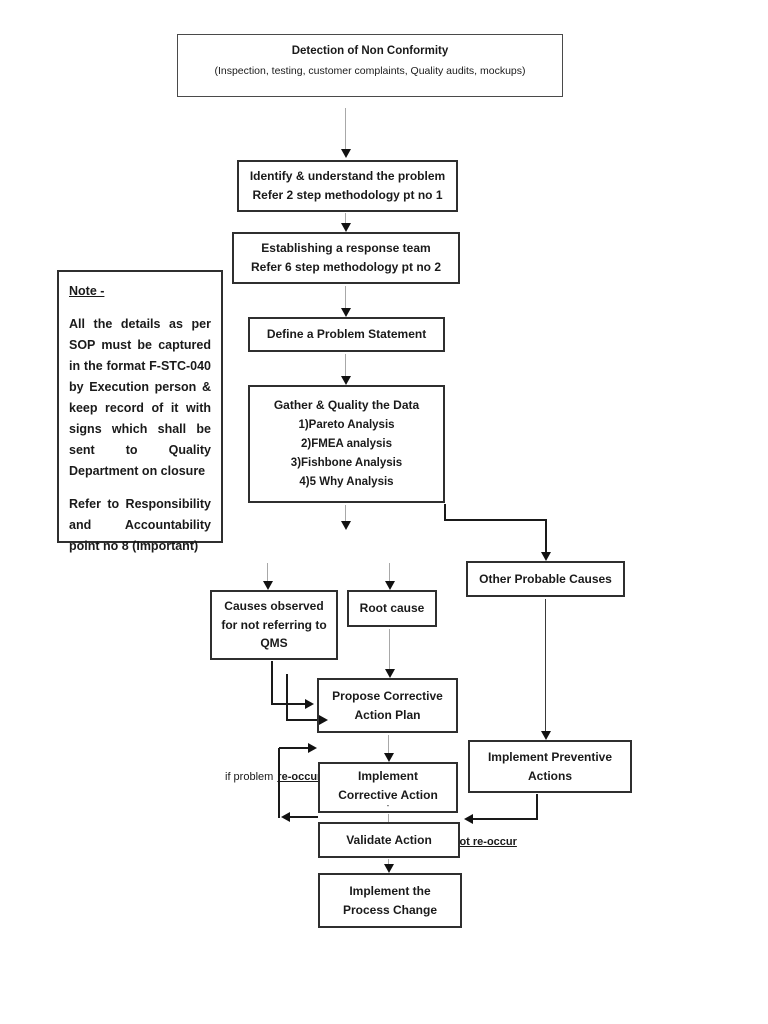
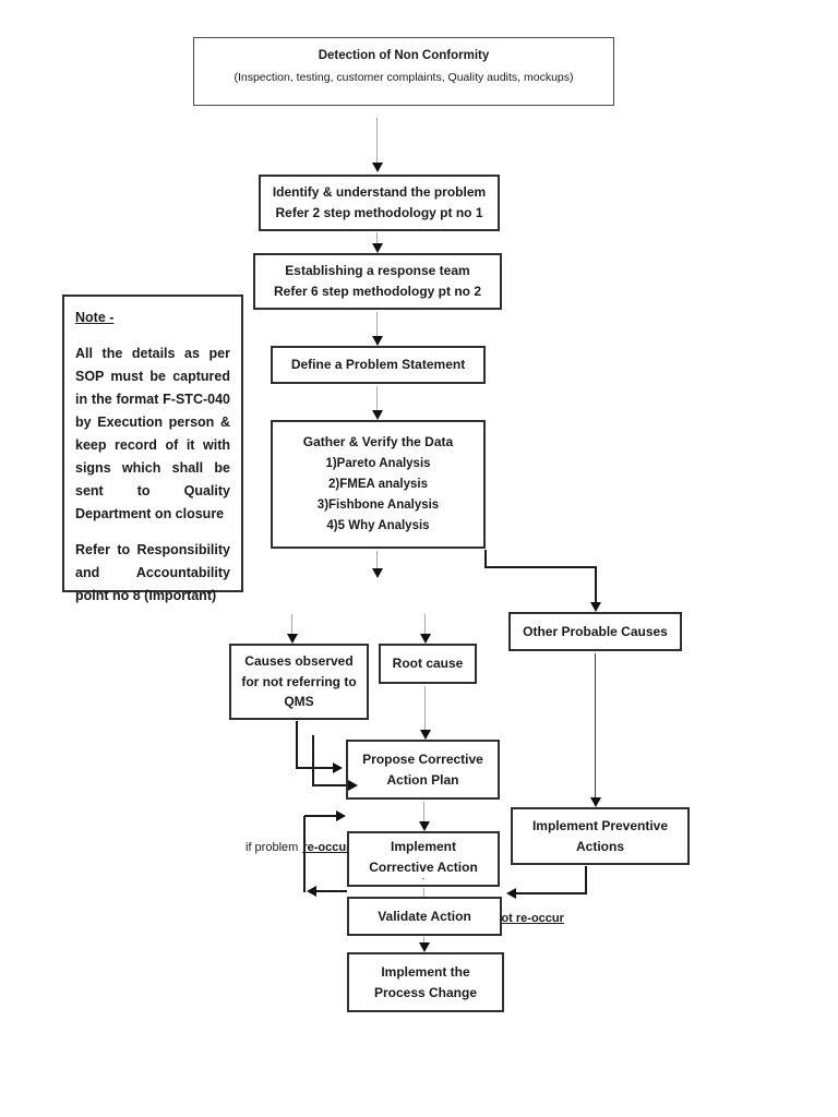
  Detection of Non Conformity
  (Inspection, testing, customer complaints, Quality audits, mockups)
  Identify & understand the problem
  Refer 2 step methodology pt no 1
  Establishing a response team
  Refer 6 step methodology pt no 2
  Define a Problem Statement
- Gather & Quality the Data
+ Gather & Verify the Data
  1)Pareto Analysis
  2)FMEA analysis
  3)Fishbone Analysis
  4)5 Why Analysis
  Causes observed for not referring to QMS
  Root cause
  Other Probable Causes
  Propose Corrective
  Action Plan
  Implement
  Corrective Action
  -
  Implement Preventive
  Actions
  Validate Action
  Implement the
  Process Change
  Note -
  All the details as per SOP must be captured in the format F-STC-040 by Execution person & keep record of it with signs which shall be sent to Quality Department on closure
  Refer to Responsibility and Accountability point no 8 (Important)
  if problem re-occu
